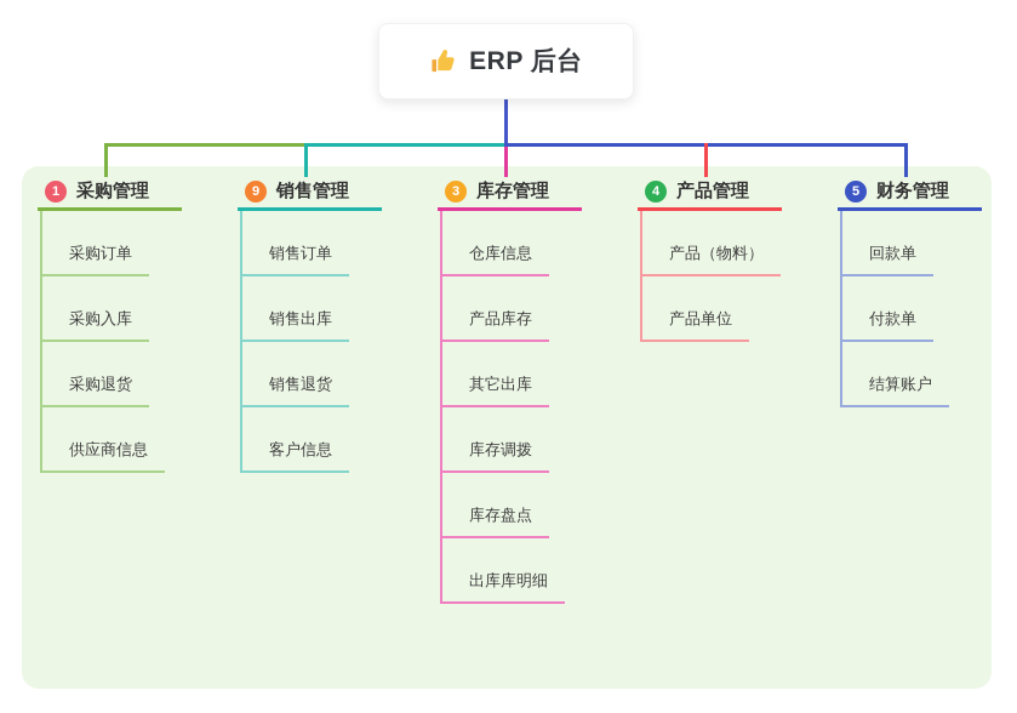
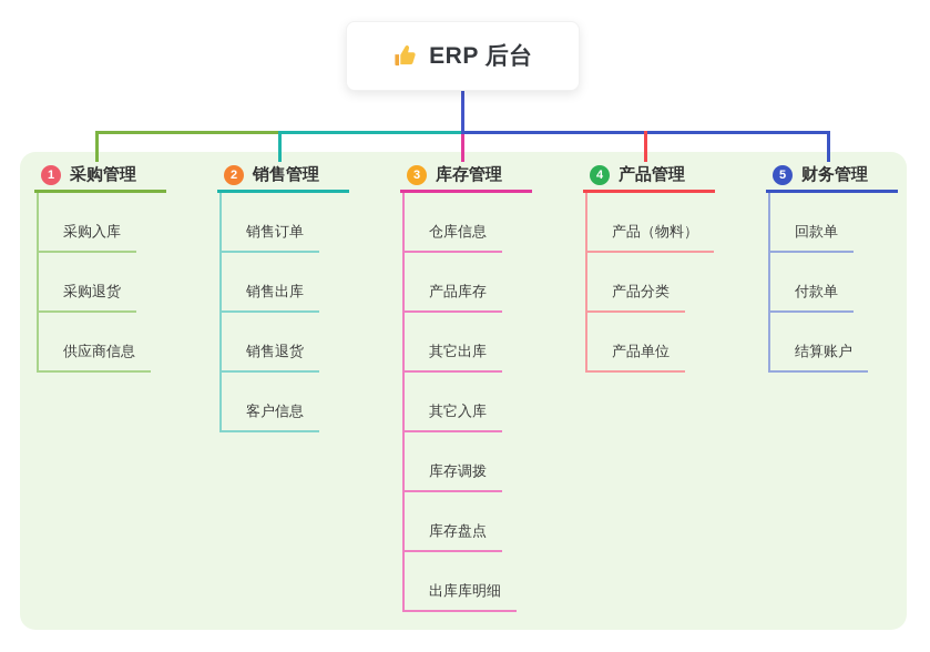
  ERP 后台
  1
  采购管理
- 采购订单
  采购入库
  采购退货
  供应商信息
- 9
+ 2
  销售管理
  销售订单
  销售出库
  销售退货
  客户信息
  3
  库存管理
  仓库信息
  产品库存
  其它出库
+ 其它入库
  库存调拨
  库存盘点
  出库库明细
  4
  产品管理
  产品（物料）
+ 产品分类
  产品单位
  5
  财务管理
  回款单
  付款单
  结算账户
